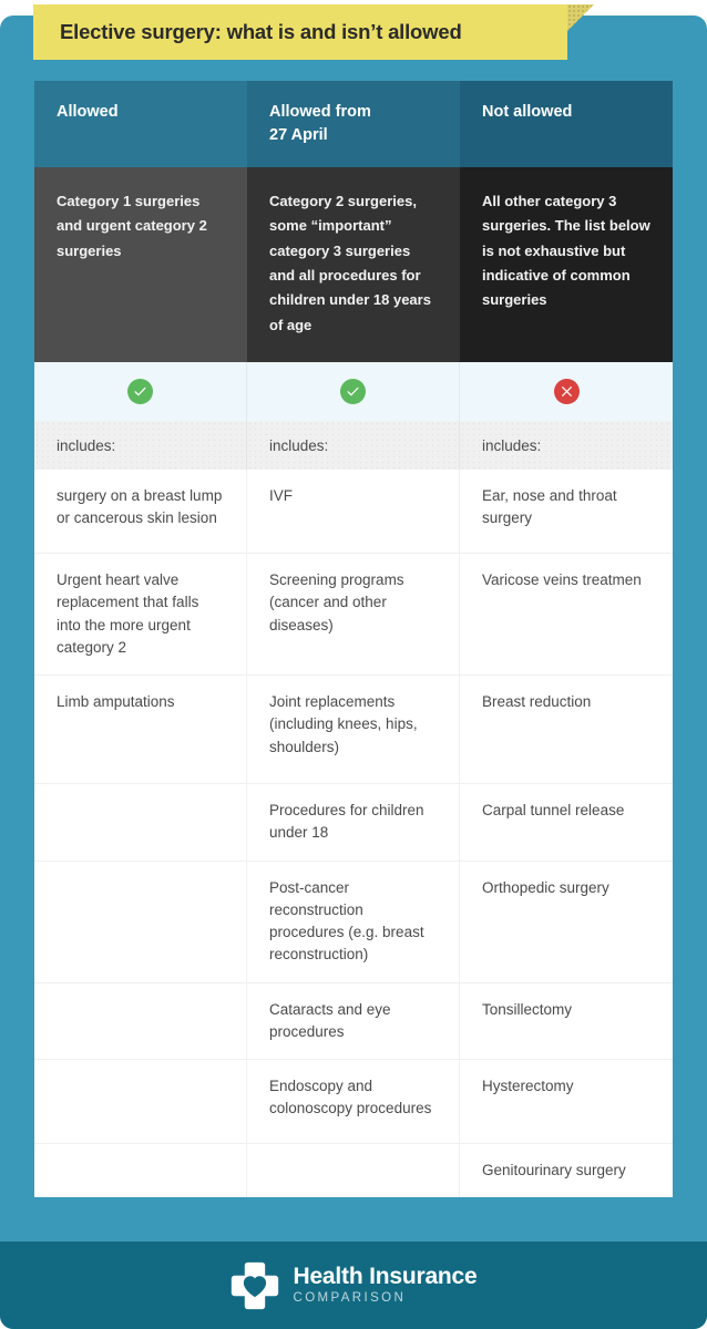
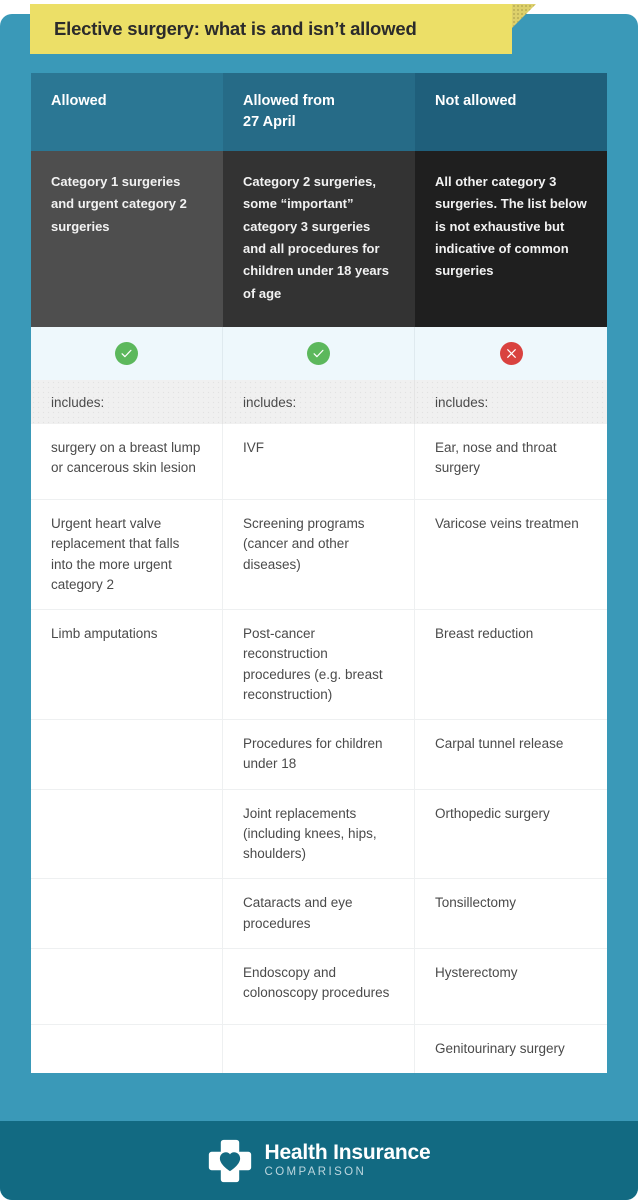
  Elective surgery: what is and isn’t allowed
  Allowed
  Allowed from
  27 April
  Not allowed
  Category 1 surgeries and urgent category 2 surgeries
  Category 2 surgeries, some “important” category 3 surgeries and all procedures for children under 18 years of age
  All other category 3 surgeries. The list below is not exhaustive but indicative of common surgeries
  includes:
  includes:
  includes:
  surgery on a breast lump or cancerous skin lesion
  IVF
  Ear, nose and throat surgery
  Urgent heart valve replacement that falls into the more urgent category 2
  Screening programs (cancer and other diseases)
  Varicose veins treatmen
  Limb amputations
- Joint replacements (including knees, hips, shoulders)
+ Post-cancer reconstruction procedures (e.g. breast reconstruction)
  Breast reduction
  Procedures for children under 18
  Carpal tunnel release
- Post-cancer reconstruction procedures (e.g. breast reconstruction)
+ Joint replacements (including knees, hips, shoulders)
  Orthopedic surgery
  Cataracts and eye procedures
  Tonsillectomy
  Endoscopy and colonoscopy procedures
  Hysterectomy
  Genitourinary surgery
  Health Insurance
  COMPARISON
